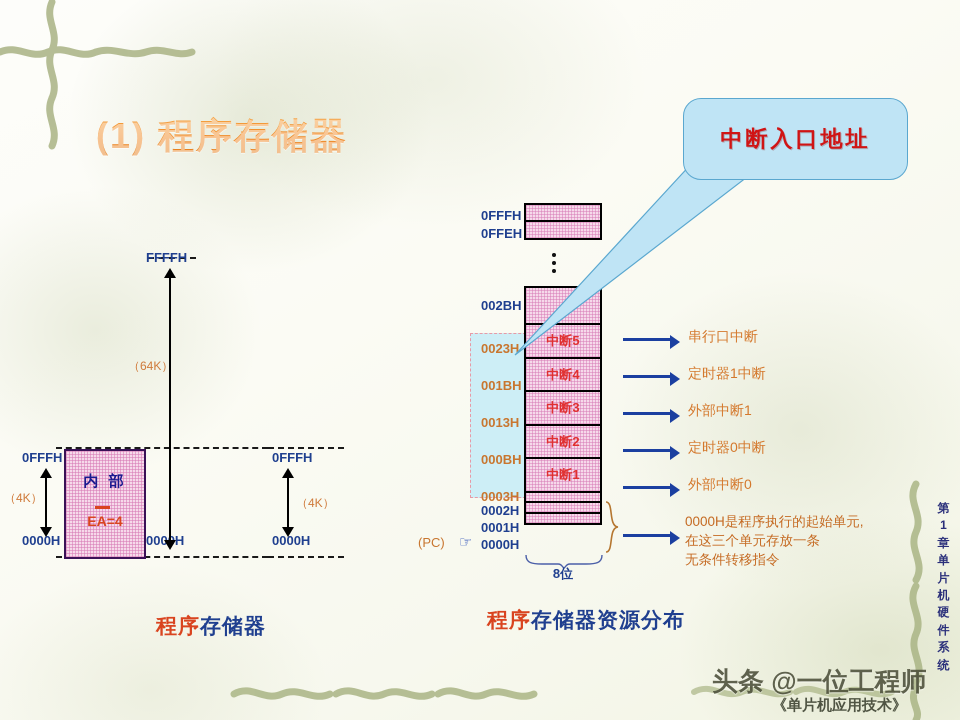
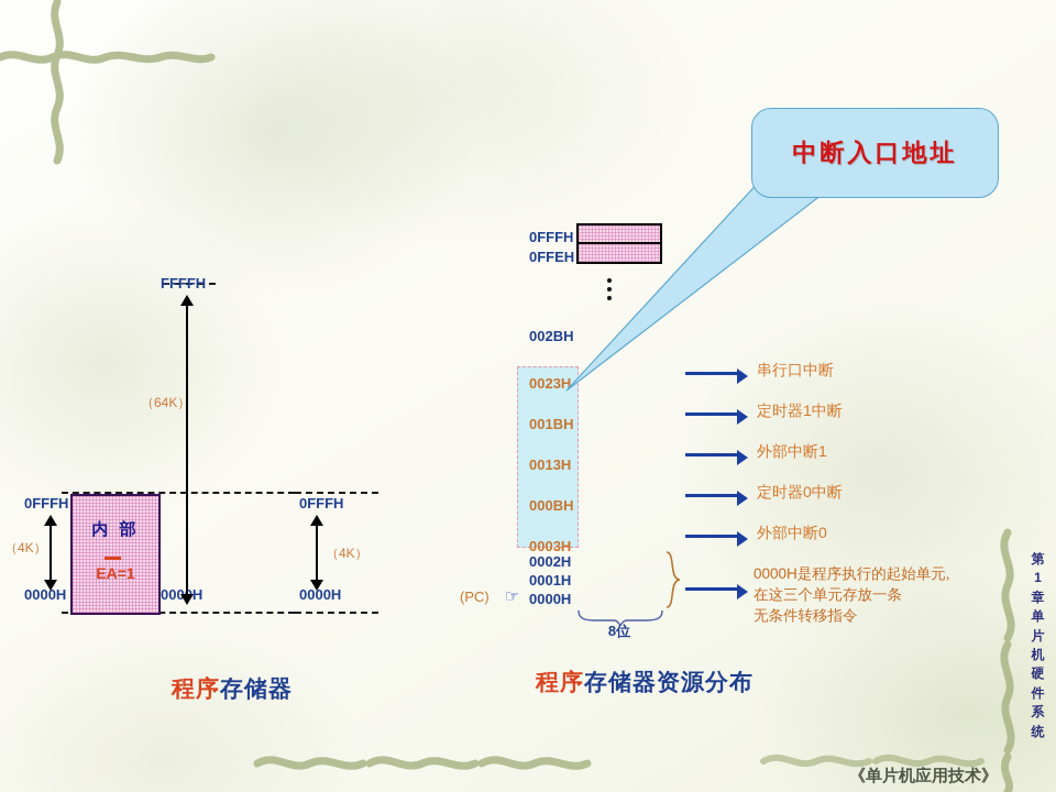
- (1) 程序存储器
  内 部
- EA=4
+ EA=1
  FFFFH
  0FFFH
  0000H
  0000H
  0FFFH
  0000H
  （64K）
  （4K）
  （4K）
  程序存储器
- 中断5
- 中断4
- 中断3
- 中断2
- 中断1
  0FFFH
  0FFEH
  002BH
  0023H
  001BH
  0013H
  000BH
  0003H
  0002H
  0001H
  0000H
  (PC)
  ☞
  串行口中断
  定时器1中断
  外部中断1
  定时器0中断
  外部中断0
  0000H是程序执行的起始单元,
  在这三个单元存放一条
  无条件转移指令
  8位
  中断入口地址
  程序存储器资源分布
  第1章 单片机硬件系统
- 头条 @一位工程师
  《单片机应用技术》
